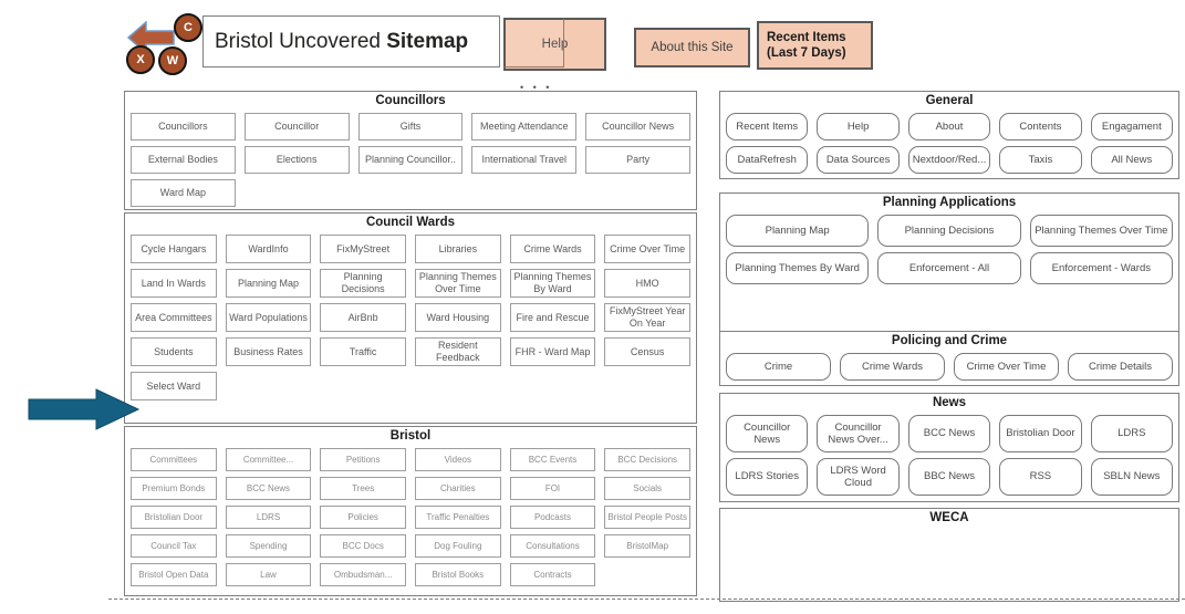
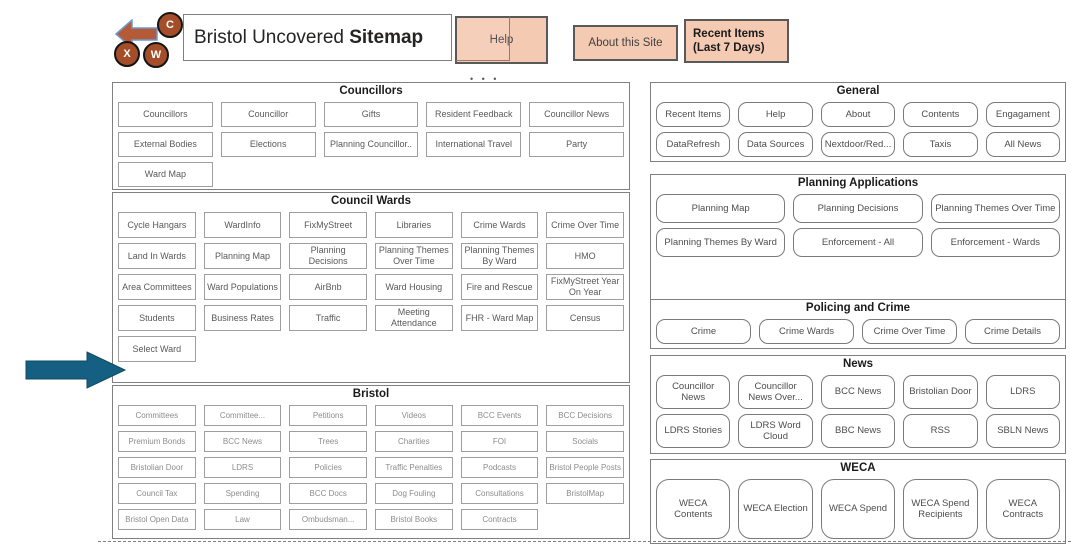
  C
  X
  W
  Bristol Uncovered
  Sitemap
  Help
  About this Site
  Recent Items
  (Last 7 Days)
  • • •
  Councillors
  Councillors
  Councillor
  Gifts
- Meeting Attendance
+ Resident Feedback
  Councillor News
  External Bodies
  Elections
  Planning Councillor..
  International Travel
  Party
  Ward Map
  Council Wards
  Cycle Hangars
  WardInfo
  FixMyStreet
  Libraries
  Crime Wards
  Crime Over Time
  Land In Wards
  Planning Map
  Planning Decisions
  Planning Themes Over Time
  Planning Themes By Ward
  HMO
  Area Committees
  Ward Populations
  AirBnb
  Ward Housing
  Fire and Rescue
  FixMyStreet Year On Year
  Students
  Business Rates
  Traffic
- Resident Feedback
+ Meeting Attendance
  FHR - Ward Map
  Census
  Select Ward
  Bristol
  Committees
  Committee...
  Petitions
  Videos
  BCC Events
  BCC Decisions
  Premium Bonds
  BCC News
  Trees
  Charities
  FOI
  Socials
  Bristolian Door
  LDRS
  Policies
  Traffic Penalties
  Podcasts
  Bristol People Posts
  Council Tax
  Spending
  BCC Docs
  Dog Fouling
  Consultations
  BristolMap
  Bristol Open Data
  Law
  Ombudsman...
  Bristol Books
  Contracts
  General
  Recent Items
  Help
  About
  Contents
  Engagament
  DataRefresh
  Data Sources
  Nextdoor/Red...
  Taxis
  All News
  Planning Applications
  Planning Map
  Planning Decisions
  Planning Themes Over Time
  Planning Themes By Ward
  Enforcement - All
  Enforcement - Wards
  Policing and Crime
  Crime
  Crime Wards
  Crime Over Time
  Crime Details
  News
  Councillor News
  Councillor News Over...
  BCC News
  Bristolian Door
  LDRS
  LDRS Stories
  LDRS Word Cloud
  BBC News
  RSS
  SBLN News
  WECA
+ WECA Contents
+ WECA Election
+ WECA Spend
+ WECA Spend Recipients
+ WECA Contracts
